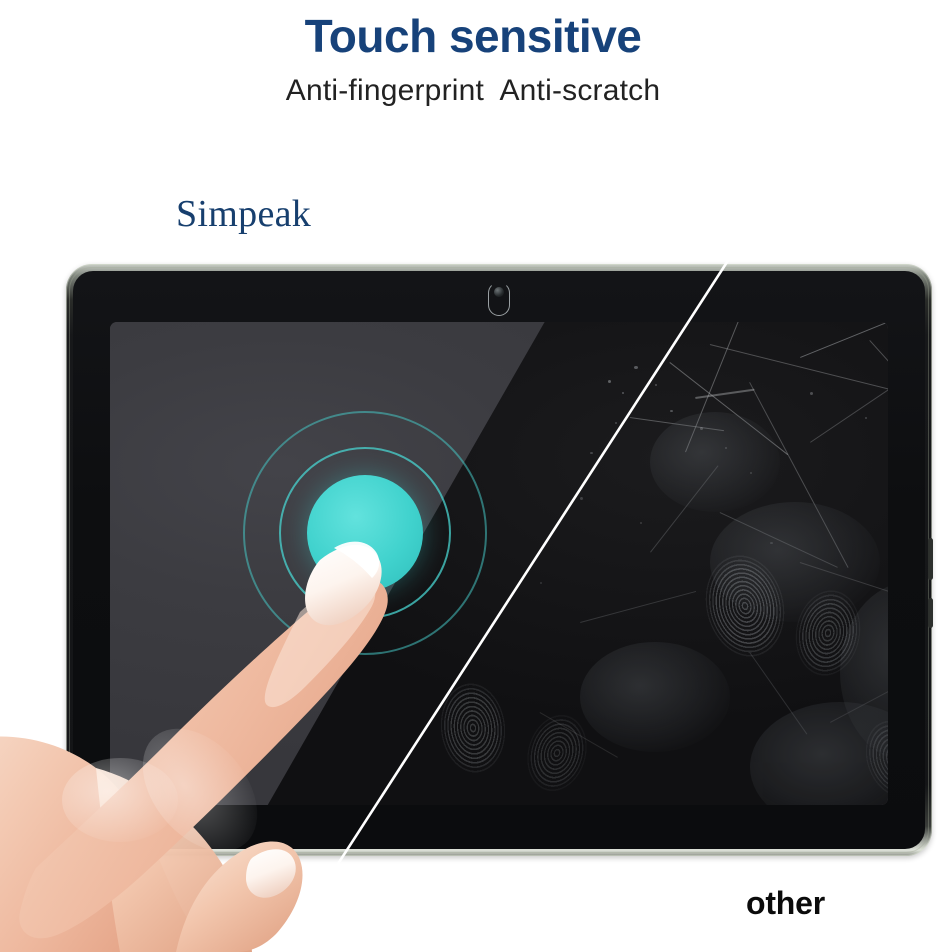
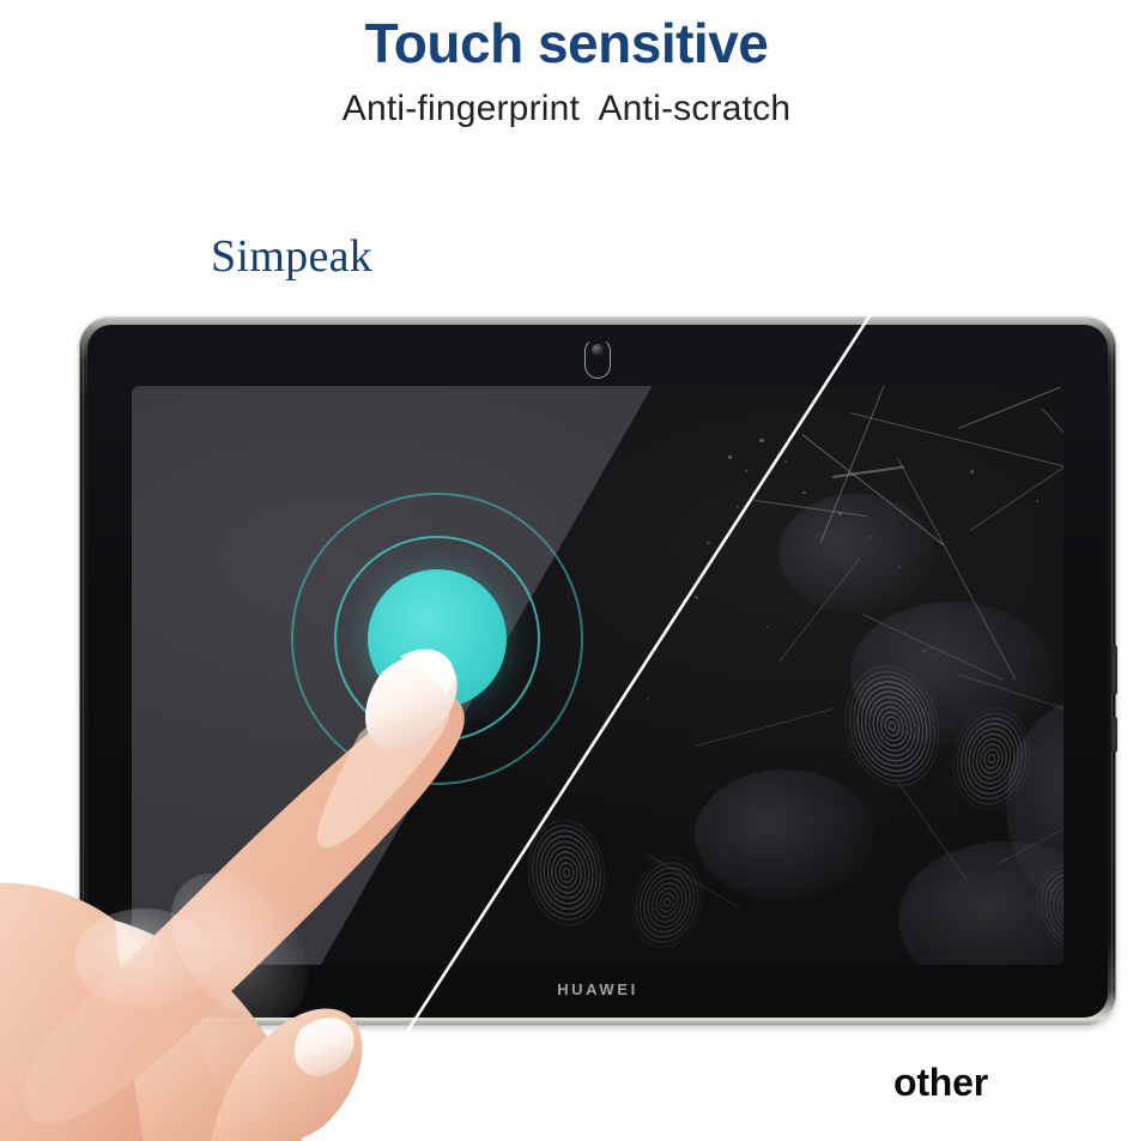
  Touch sensitive
  Anti-fingerprint Anti-scratch
  Simpeak
+ HUAWEI
  other
